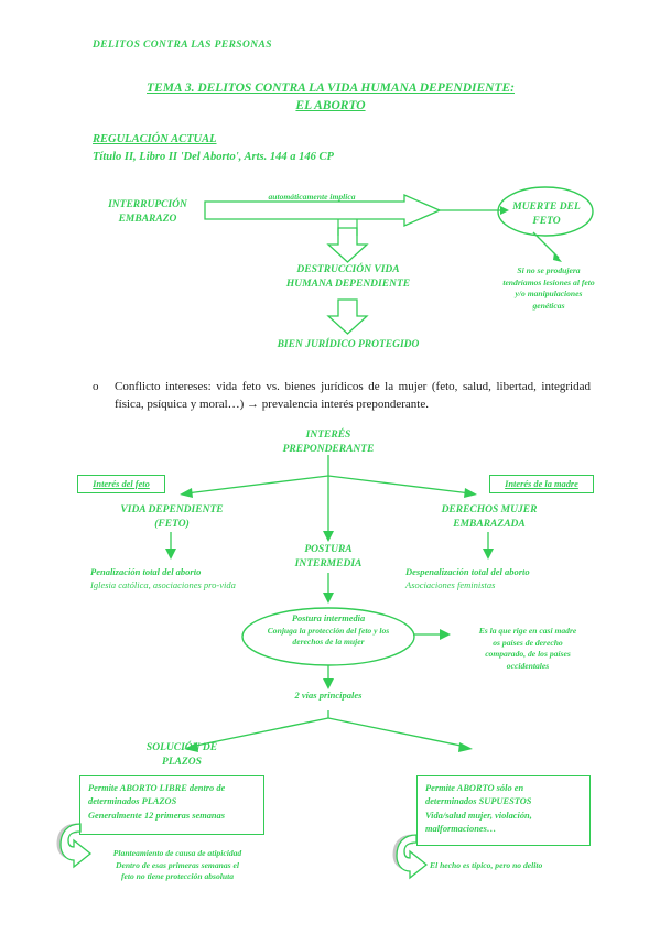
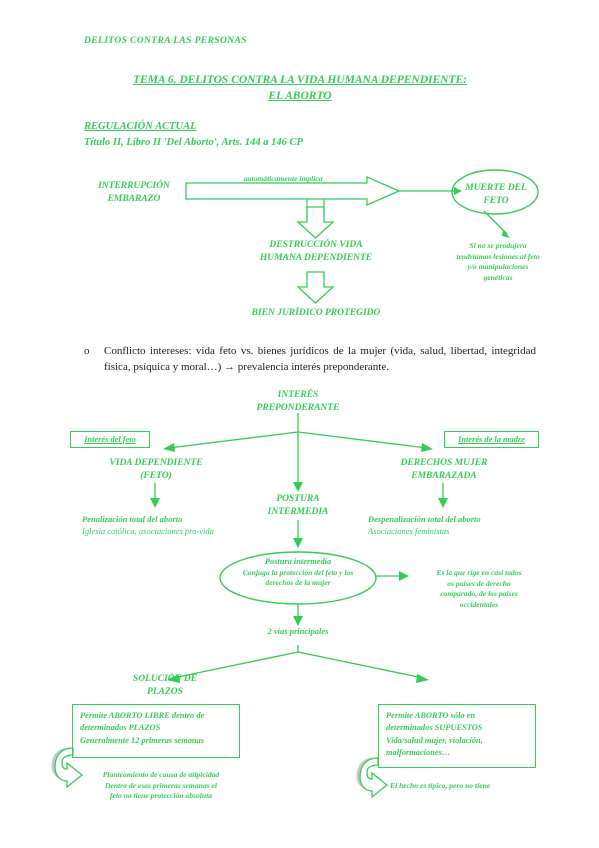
  DELITOS CONTRA LAS PERSONAS
- TEMA 3. DELITOS CONTRA LA VIDA HUMANA DEPENDIENTE:
+ TEMA 6. DELITOS CONTRA LA VIDA HUMANA DEPENDIENTE:
  EL ABORTO
  REGULACIÓN ACTUAL
  Título II, Libro II 'Del Aborto', Arts. 144 a 146 CP
  INTERRUPCIÓN
  EMBARAZO
  automáticamente implica
  MUERTE DEL
  FETO
  DESTRUCCIÓN VIDA
  HUMANA DEPENDIENTE
  BIEN JURÍDICO PROTEGIDO
  Si no se produjera
  tendríamos lesiones al feto
  y/o manipulaciones
  genéticas
  o
- Conflicto intereses: vida feto vs. bienes jurídicos de la mujer (feto, salud, libertad, integridad física, psíquica y moral…) → prevalencia interés preponderante.
+ Conflicto intereses: vida feto vs. bienes jurídicos de la mujer (vida, salud, libertad, integridad física, psíquica y moral…) → prevalencia interés preponderante.
  INTERÉS
  PREPONDERANTE
  Interés del feto
  Interés de la madre
  VIDA DEPENDIENTE
  (FETO)
  DERECHOS MUJER
  EMBARAZADA
  POSTURA
  INTERMEDIA
  Penalización total del aborto
  Iglesia católica, asociaciones pro-vida
  Despenalización total del aborto
  Asociaciones feministas
  Postura intermedia
  Conjuga la protección del feto y los
  derechos de la mujer
- Es la que rige en casi madre
+ Es la que rige en casi todos
  os países de derecho
  comparado, de los países
  occidentales
  2 vías principales
  SOLUCIÓN DE
  PLAZOS
  Permite ABORTO LIBRE dentro de
  determinados PLAZOS
  Generalmente 12 primeras semanas
  Permite ABORTO sólo en
  determinados SUPUESTOS
  Vida/salud mujer, violación,
  malformaciones…
  Planteamiento de causa de atipicidad
  Dentro de esas primeras semanas el
  feto no tiene protección absoluta
- El hecho es típico, pero no delito
+ El hecho es típico, pero no tiene
